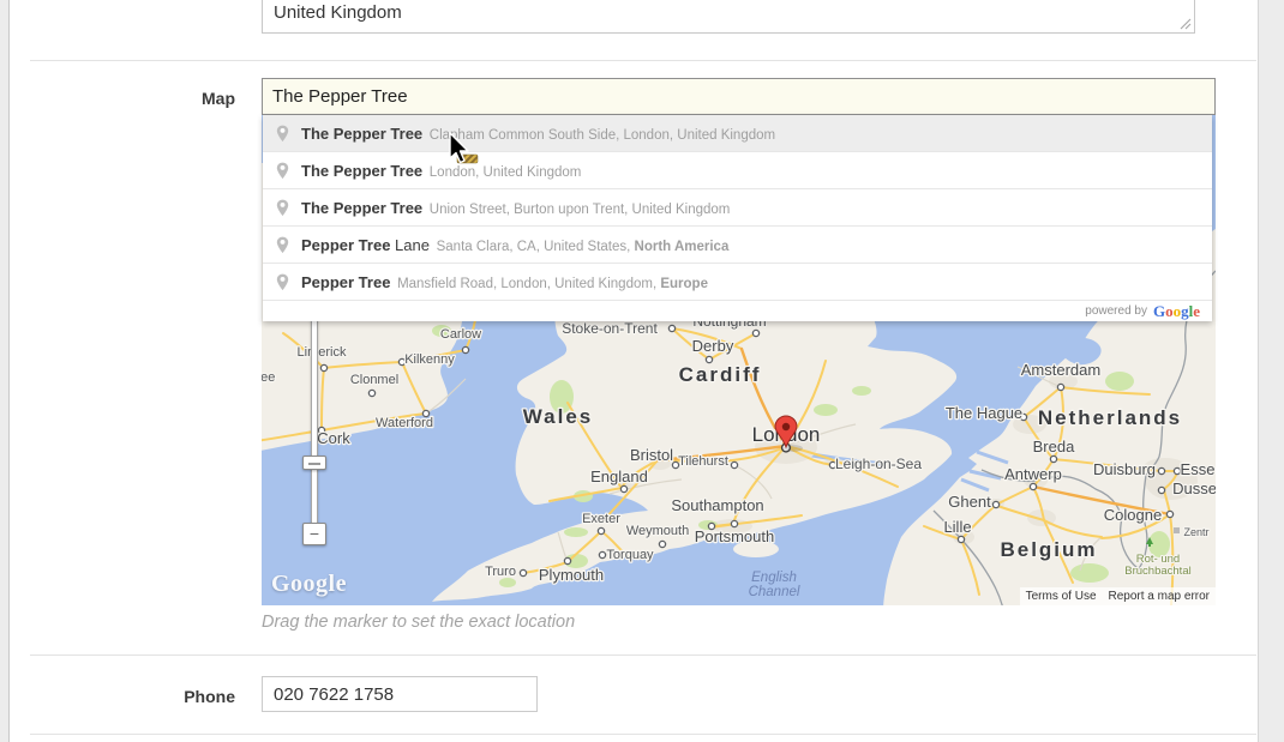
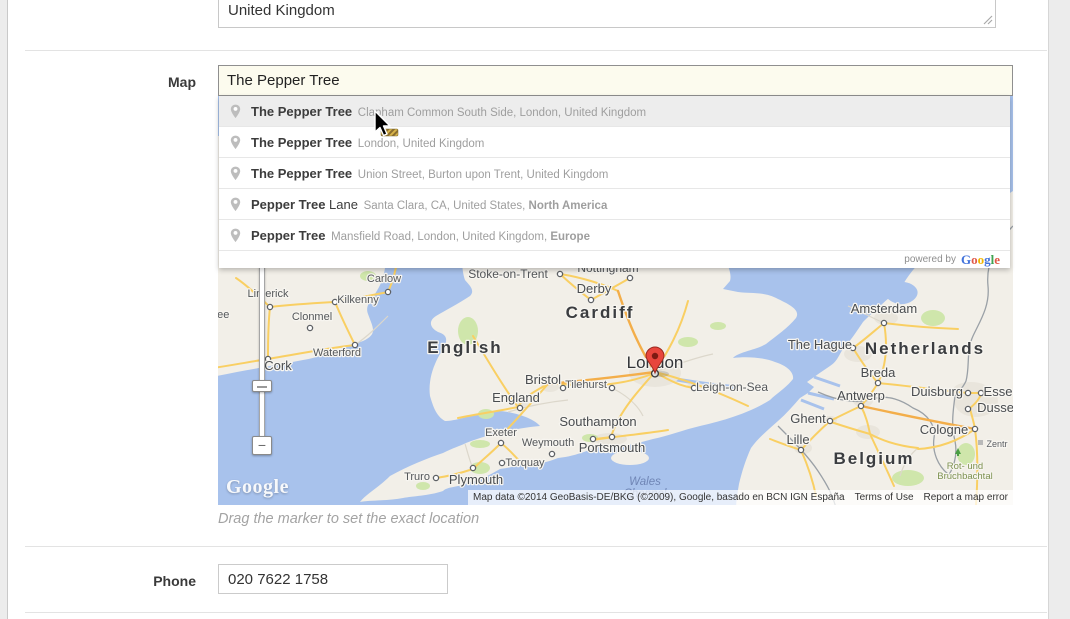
  United Kingdom
  Map
  The Pepper Tree
  Lierick
  Carlow
  Kilkenny
  Clonmel
  Waterford
  Cork
  Stoke-on-Trent
  Nottingham
  Derby
  Cardiff
- Wales
+ English
  Bristol
  England
  Tilehurst
  Leigh-on-Sea
  Southampton
  Portsmouth
  Exeter
  Weymouth
  Torquay
  Plymouth
  Truro
  Amsterdam
  The Hague
  Netherlands
  Breda
  Antwerp
  Duisburg
  Esse
  Dusse
  Ghent
  Lille
  Belgium
  Cologne
  Zentr
  Rot- und
  Bruchbachtal
- English
+ Wales
  Channel
  −
  Google
+ Map data ©2014 GeoBasis-DE/BKG (©2009), Google, basado en BCN IGN España
  Terms of Use
  Report a map error
  The Pepper Tree Clapham Common South Side, London, United Kingdom
  The Pepper Tree London, United Kingdom
  The Pepper Tree Union Street, Burton upon Trent, United Kingdom
  Pepper Tree Lane Santa Clara, CA, United States, North America
  Pepper Tree Mansfield Road, London, United Kingdom, Europe
  powered by
  Google
  Drag the marker to set the exact location
  Phone
  020 7622 1758
